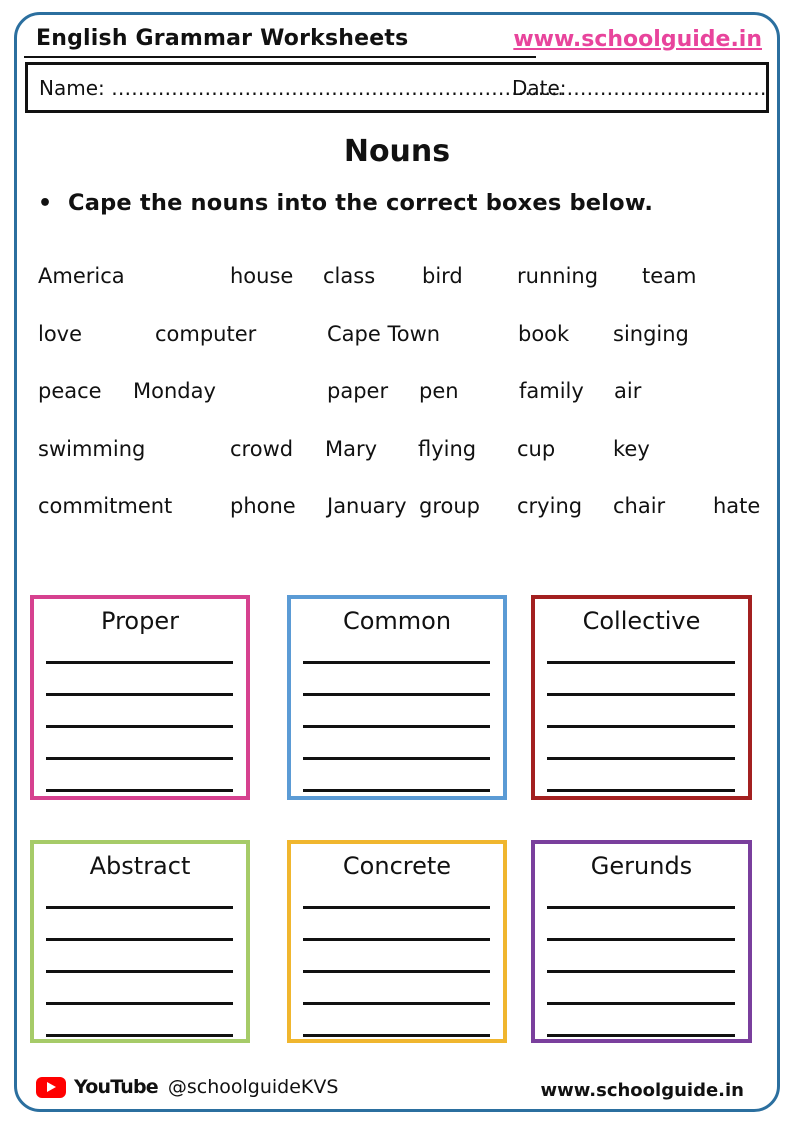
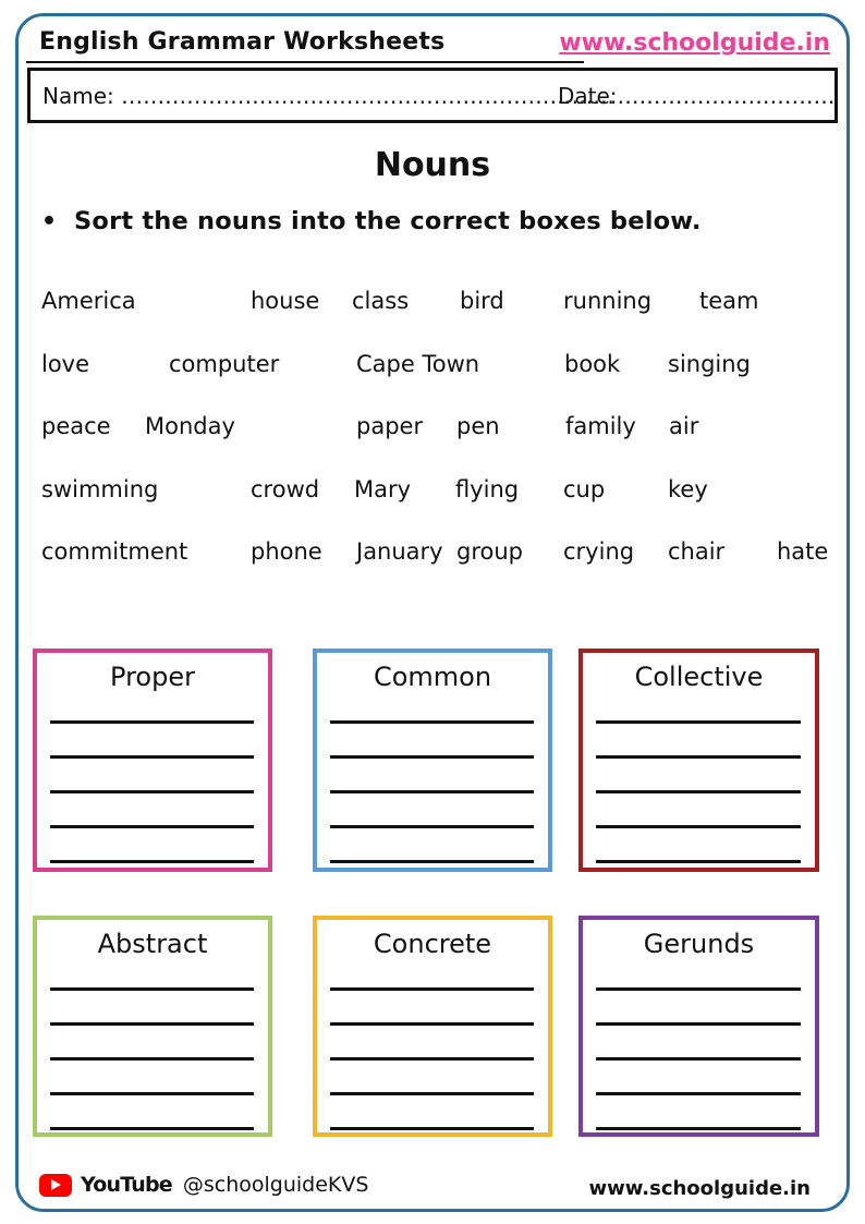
  English Grammar Worksheets
  www.schoolguide.in
  Name: …………………………………………………………..
  Date:…………………………
  Nouns
  •
- Cape the nouns into the correct boxes below.
+ Sort the nouns into the correct boxes below.
  America
  house
  class
  bird
  running
  team
  love
  computer
  Cape Town
  book
  singing
  peace
  Monday
  paper
  pen
  family
  air
  swimming
  crowd
  Mary
  flying
  cup
  key
  commitment
  phone
  January
  group
  crying
  chair
  hate
  Proper
  Common
  Collective
  Abstract
  Concrete
  Gerunds
  YouTube
  @schoolguideKVS
  www.schoolguide.in
